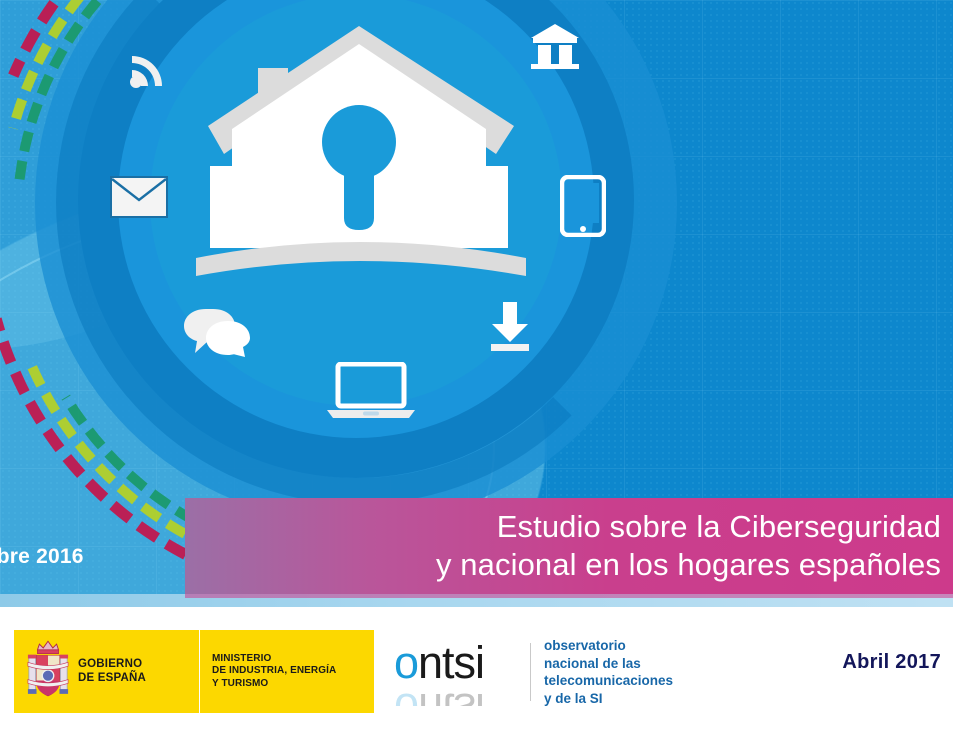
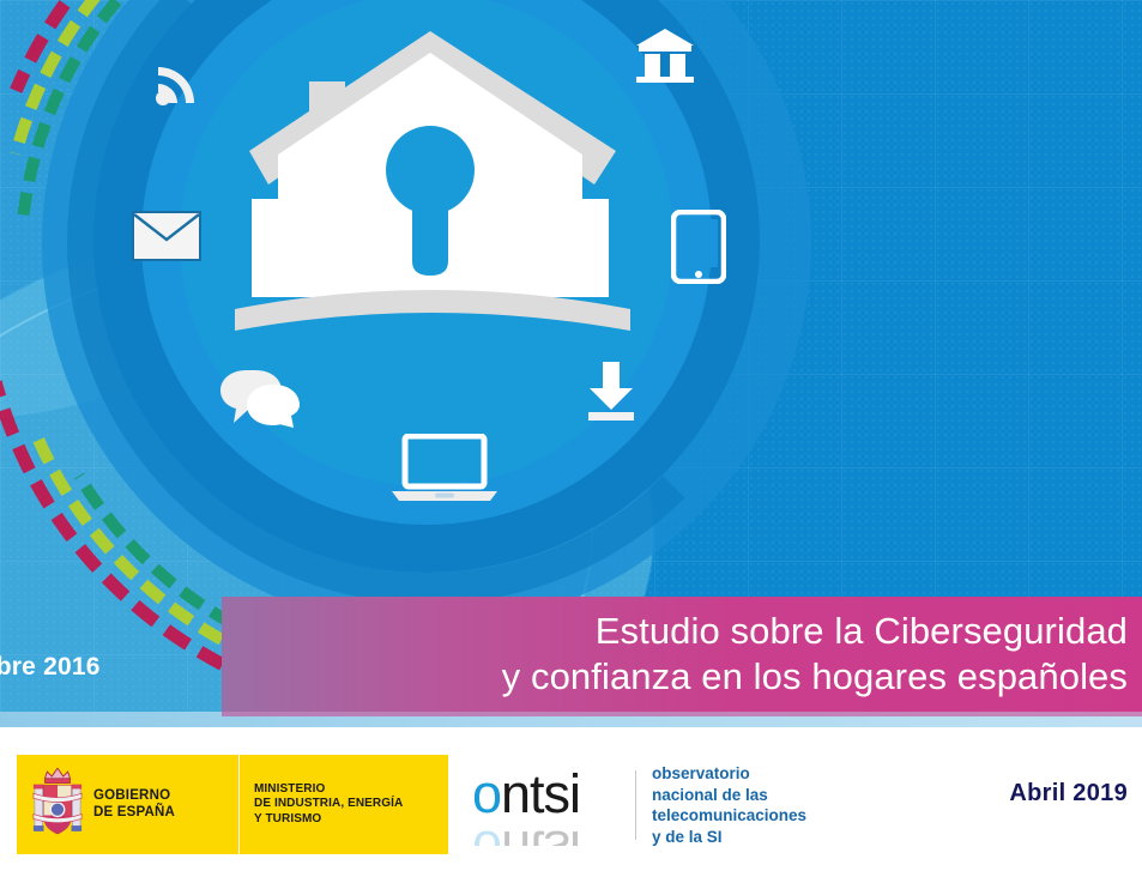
  bre 2016
  Estudio sobre la Ciberseguridad
- y nacional en los hogares españoles
+ y confianza en los hogares españoles
  GOBIERNO
  DE ESPAÑA
  MINISTERIO
  DE INDUSTRIA, ENERGÍA
  Y TURISMO
  ontsi
  observatorio
  nacional de las
  telecomunicaciones
  y de la SI
- Abril 2017
+ Abril 2019
